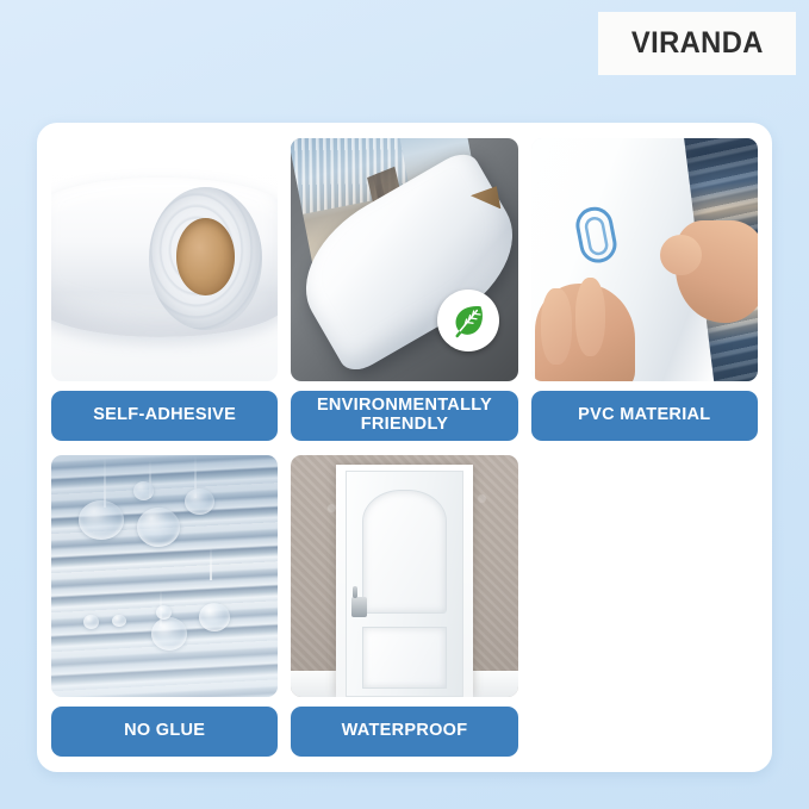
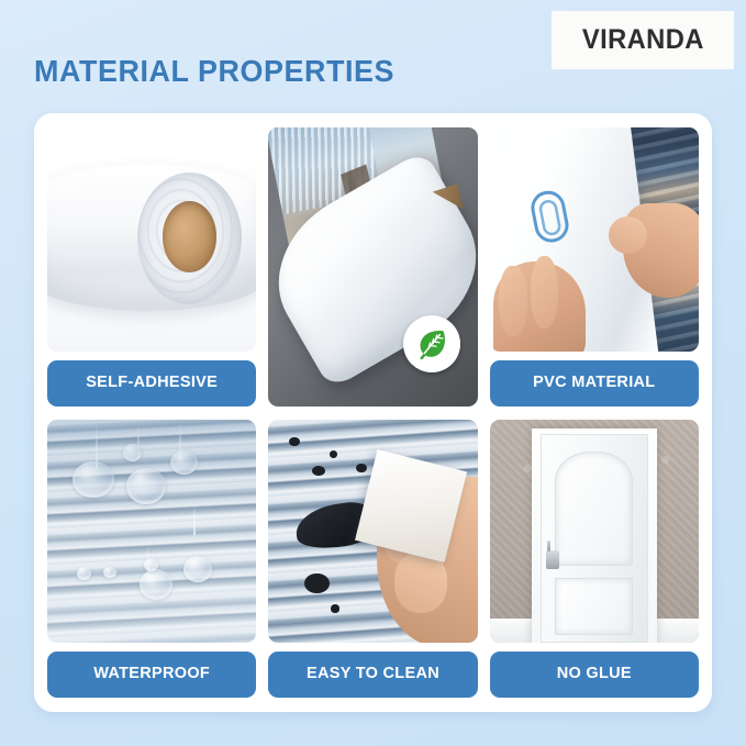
+ MATERIAL PROPERTIES
  VIRANDA
  SELF-ADHESIVE
- ENVIRONMENTALLY
- FRIENDLY
  PVC MATERIAL
- NO GLUE
+ WATERPROOF
+ EASY TO CLEAN
- WATERPROOF
+ NO GLUE
